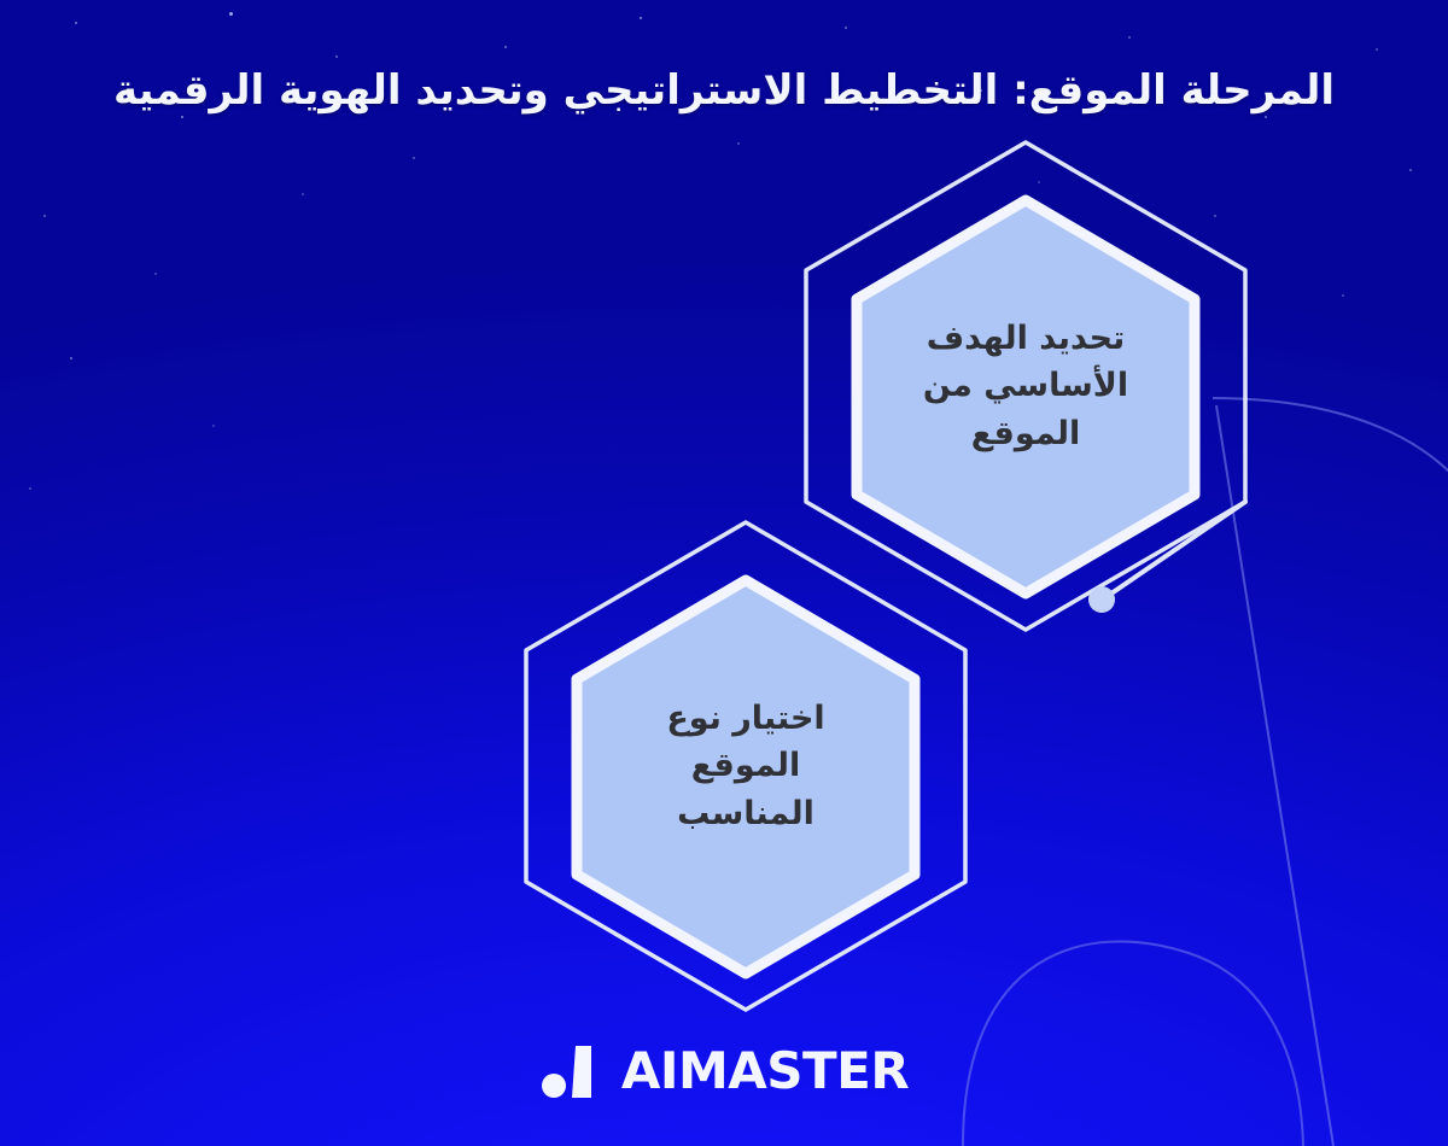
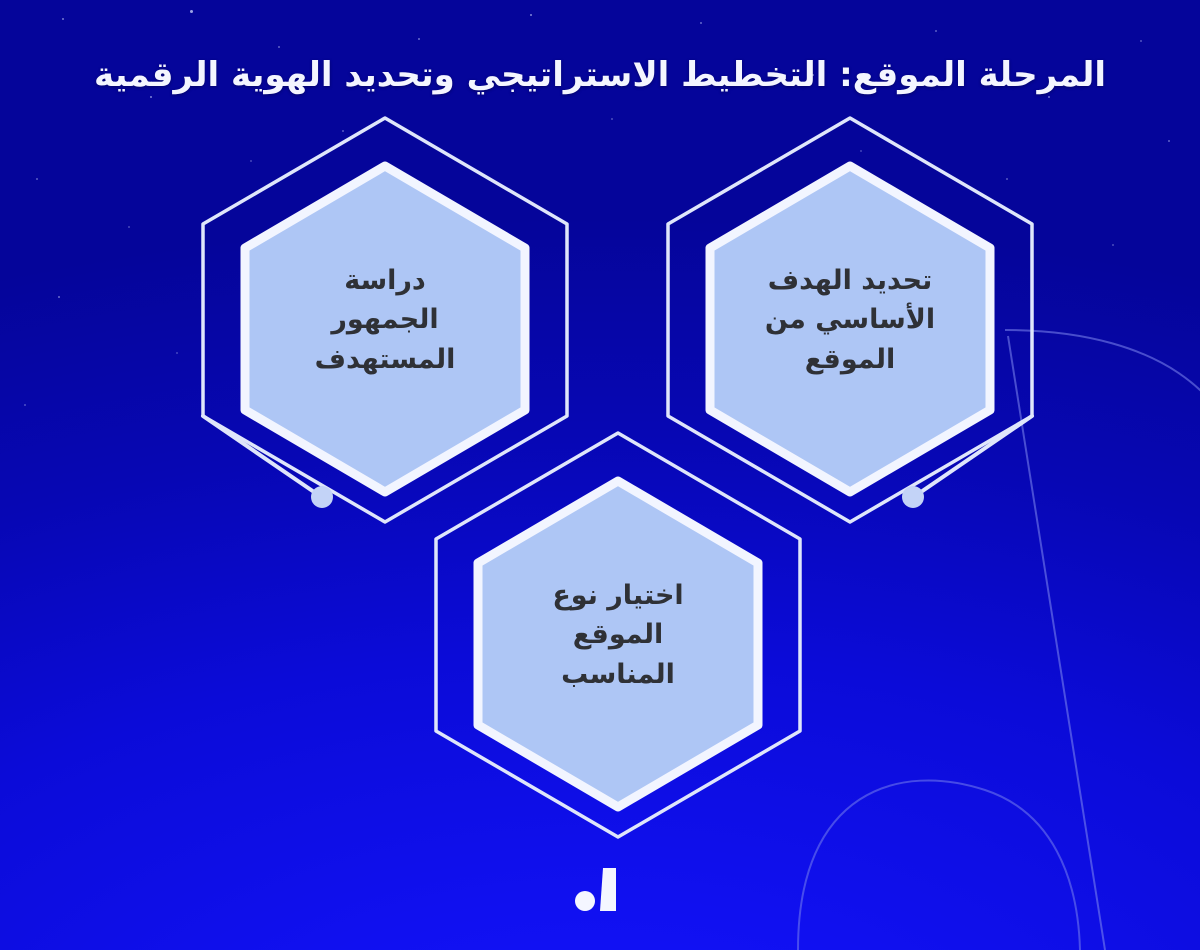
  المرحلة الموقع: التخطيط الاستراتيجي وتحديد الهوية الرقمية
+ دراسة
+ الجمهور
+ المستهدف
  تحديد الهدف
  الأساسي من
  الموقع
  اختيار نوع
  الموقع
  المناسب
- AIMASTER
